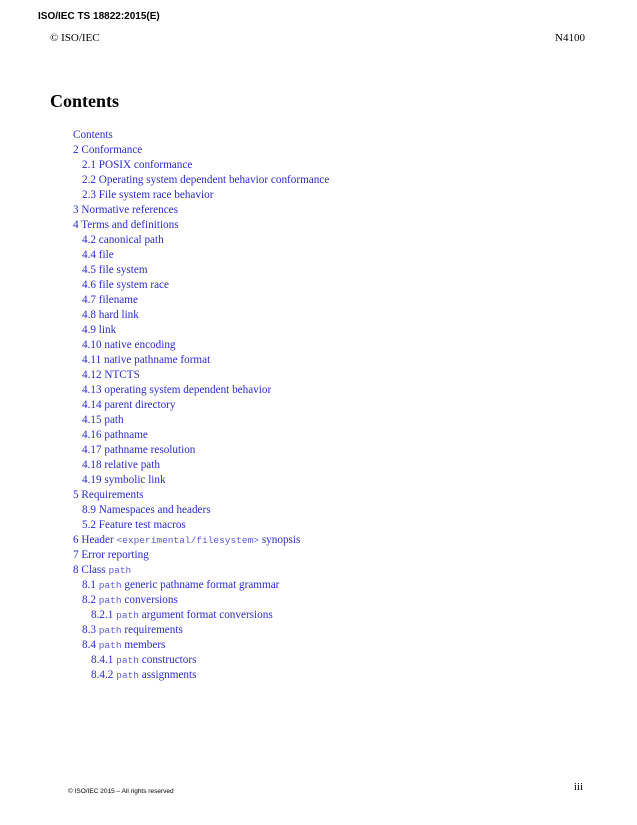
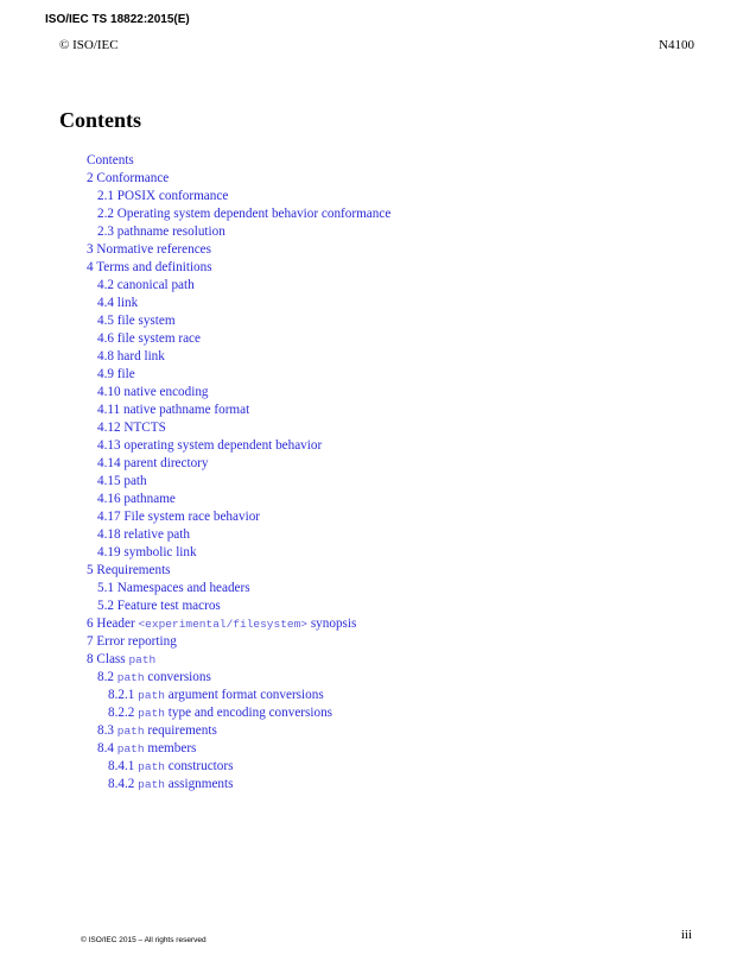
  ISO/IEC TS 18822:2015(E)
  © ISO/IEC
  N4100
  Contents
  Contents
  2 Conformance
  2.1 POSIX conformance
  2.2 Operating system dependent behavior conformance
- 2.3 File system race behavior
+ 2.3 pathname resolution
  3 Normative references
  4 Terms and definitions
  4.2 canonical path
- 4.4 file
+ 4.4 link
  4.5 file system
  4.6 file system race
- 4.7 filename
  4.8 hard link
- 4.9 link
+ 4.9 file
  4.10 native encoding
  4.11 native pathname format
  4.12 NTCTS
  4.13 operating system dependent behavior
  4.14 parent directory
  4.15 path
  4.16 pathname
- 4.17 pathname resolution
+ 4.17 File system race behavior
  4.18 relative path
  4.19 symbolic link
  5 Requirements
- 8.9 Namespaces and headers
+ 5.1 Namespaces and headers
  5.2 Feature test macros
  6 Header <experimental/filesystem> synopsis
  7 Error reporting
  8 Class path
- 8.1 path generic pathname format grammar
  8.2 path conversions
  8.2.1 path argument format conversions
+ 8.2.2 path type and encoding conversions
  8.3 path requirements
  8.4 path members
  8.4.1 path constructors
  8.4.2 path assignments
  iii
